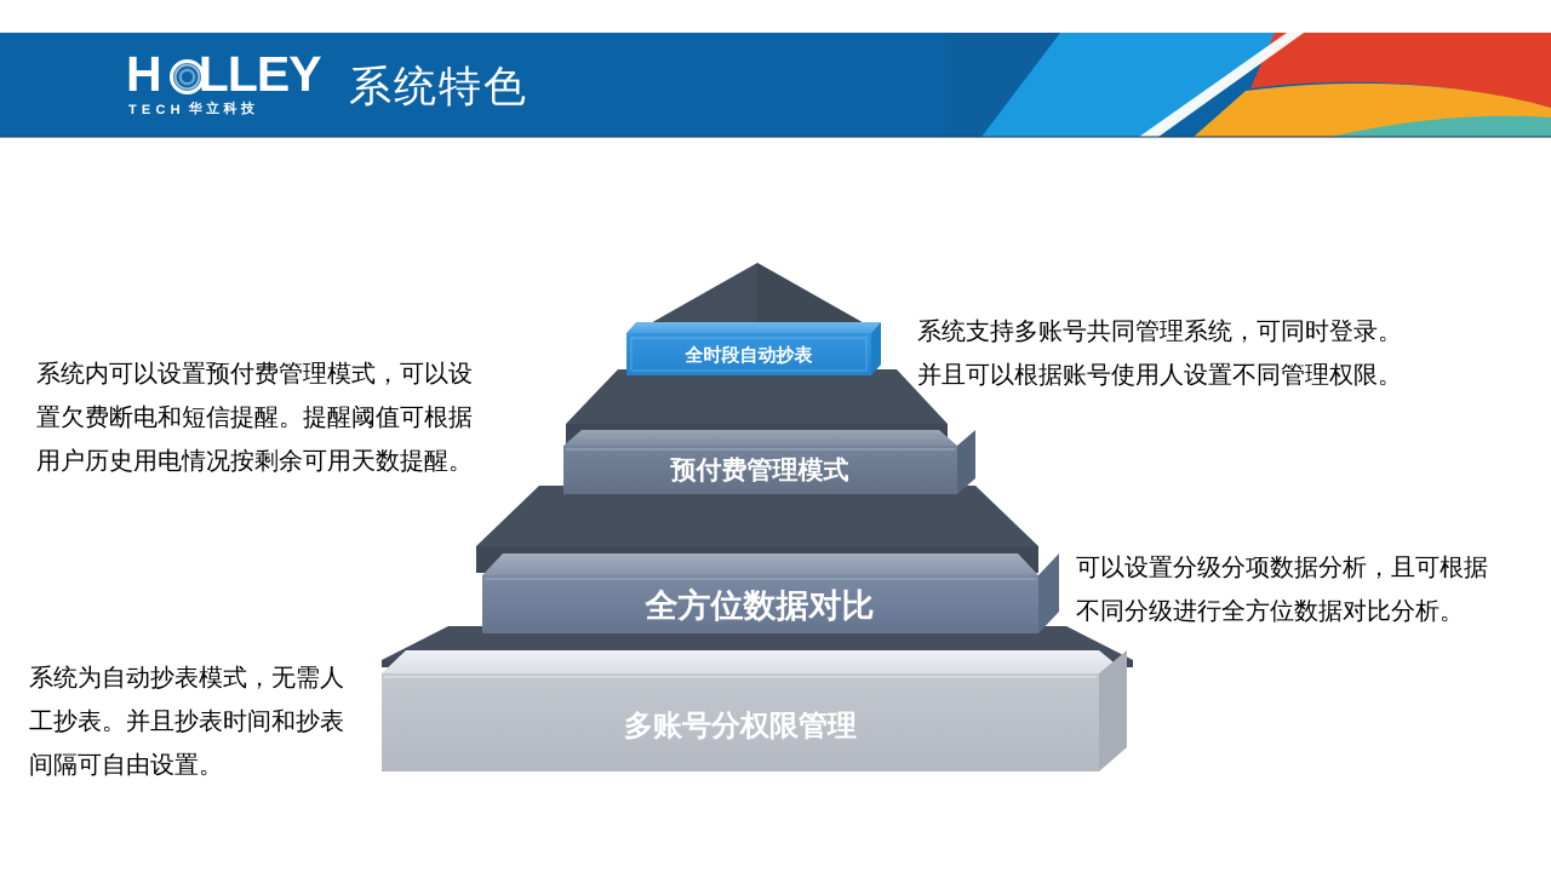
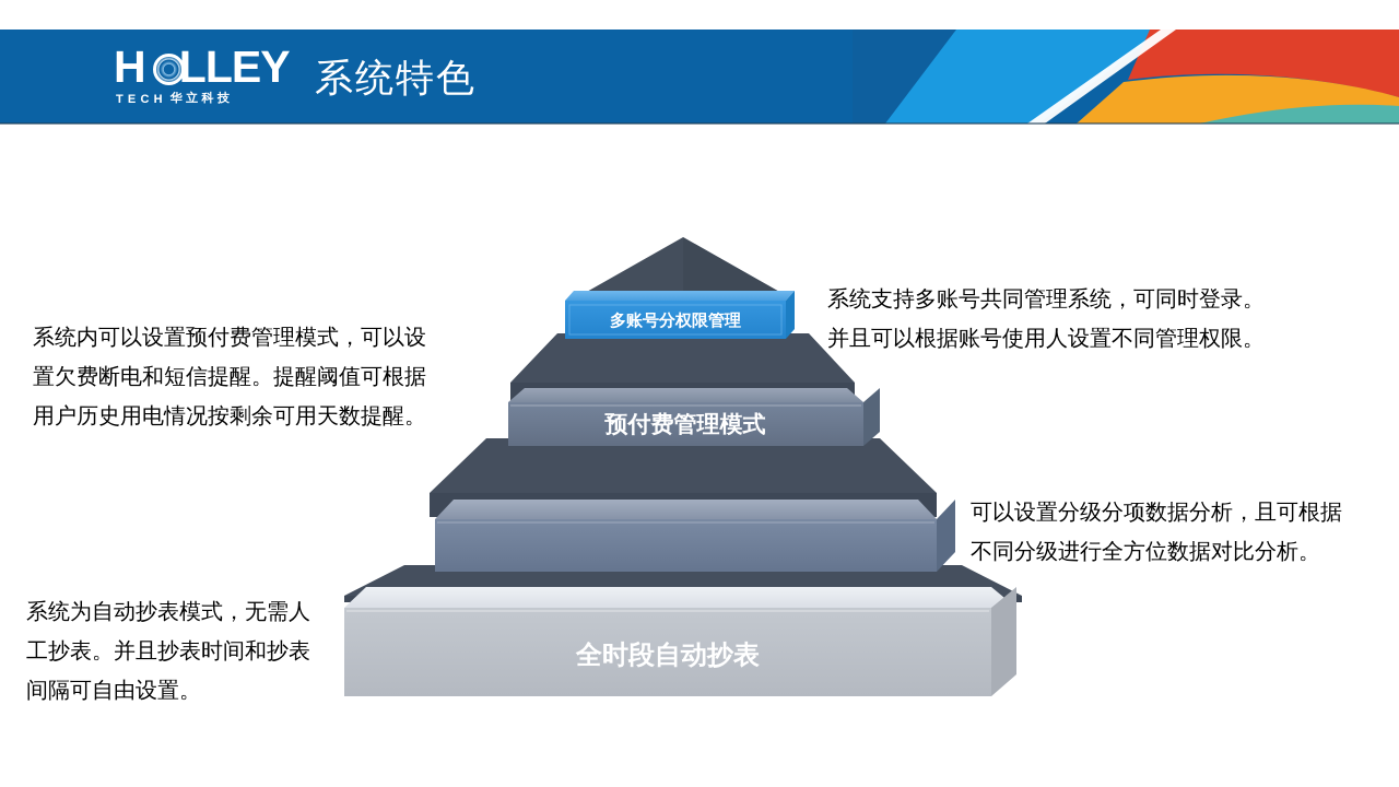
  H LLEY
  TECH
  华立科技
  系统特色
- 全时段自动抄表
+ 多账号分权限管理
  预付费管理模式
- 全方位数据对比
- 多账号分权限管理
+ 全时段自动抄表
  系统内可以设置预付费管理模式，可以设
  置欠费断电和短信提醒。提醒阈值可根据
  用户历史用电情况按剩余可用天数提醒。
  系统支持多账号共同管理系统，可同时登录。
  并且可以根据账号使用人设置不同管理权限。
  可以设置分级分项数据分析，且可根据
  不同分级进行全方位数据对比分析。
  系统为自动抄表模式，无需人
  工抄表。并且抄表时间和抄表
  间隔可自由设置。
